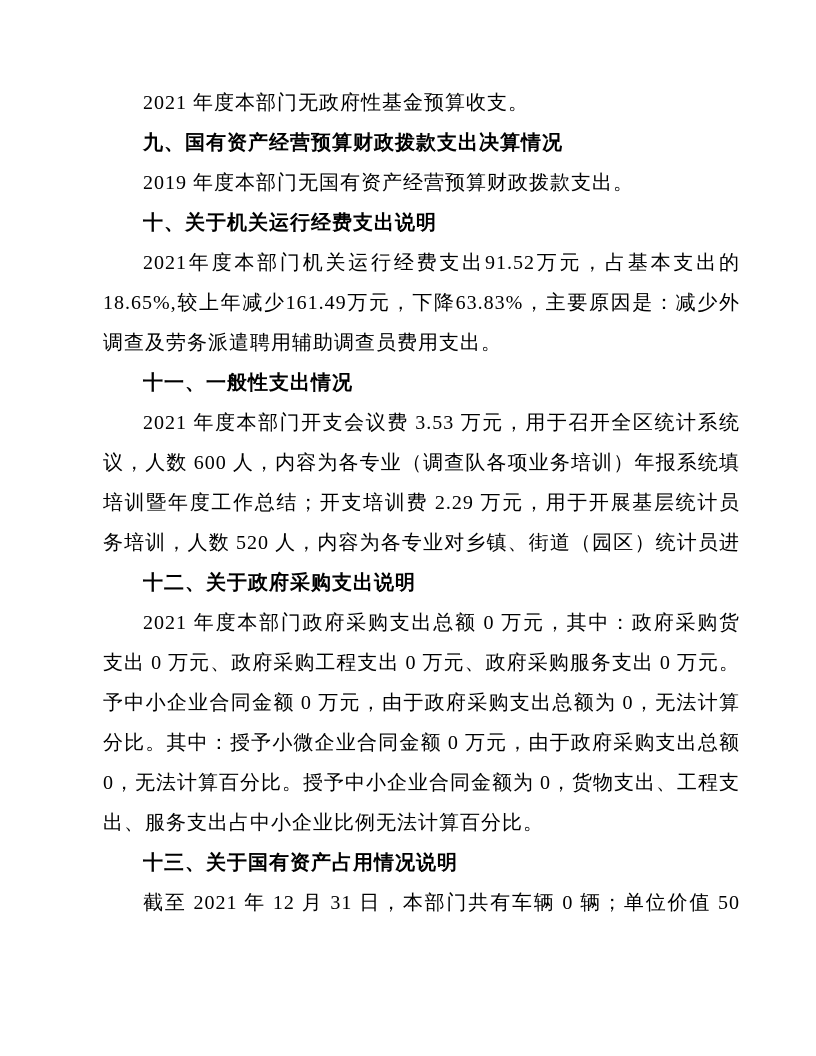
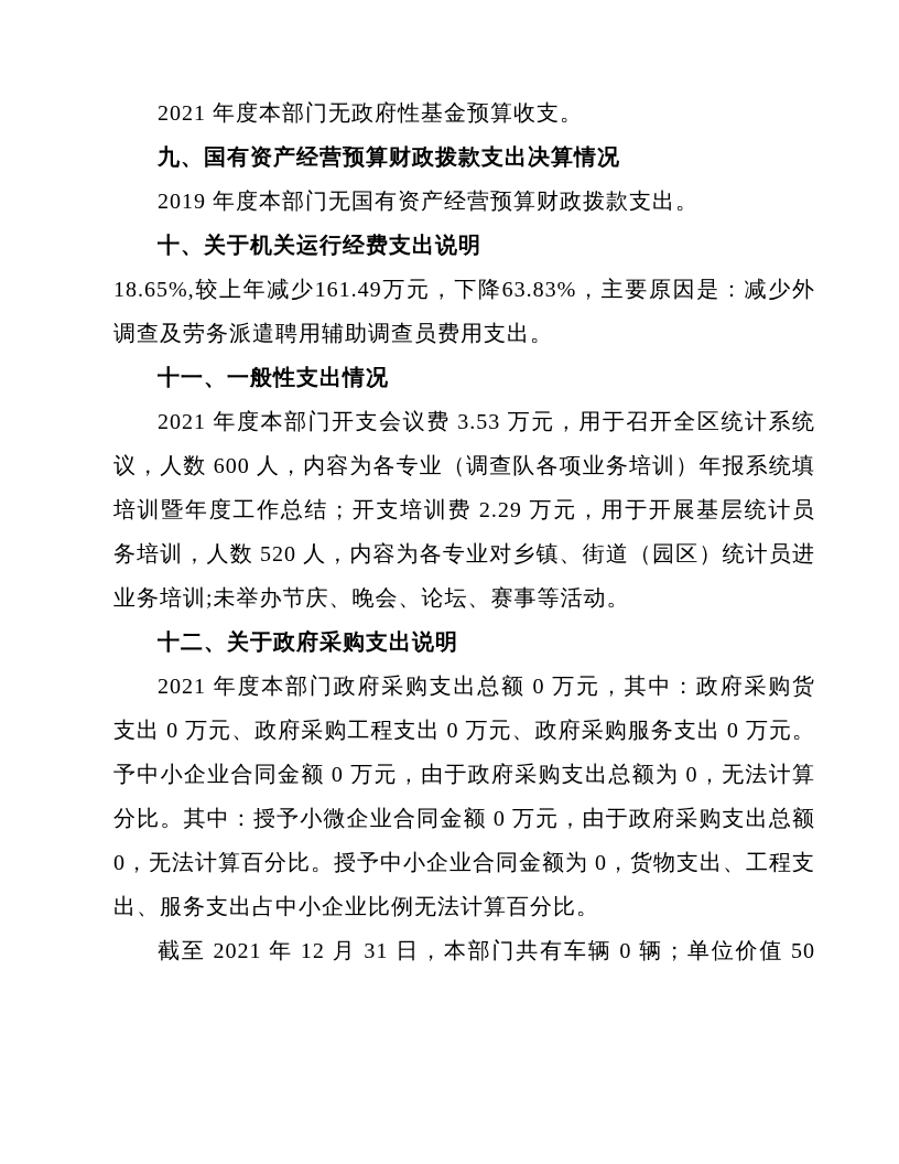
  2021 年度本部门无政府性基金预算收支。
  九、国有资产经营预算财政拨款支出决算情况
  2019 年度本部门无国有资产经营预算财政拨款支出。
  十、关于机关运行经费支出说明
- 2021年度本部门机关运行经费支出91.52万元，占基本支出的
  18.65%,较上年减少161.49万元，下降63.83%，主要原因是：减少外
  调查及劳务派遣聘用辅助调查员费用支出。
  十一、一般性支出情况
  2021 年度本部门开支会议费 3.53 万元，用于召开全区统计系统
  议，人数 600 人，内容为各专业（调查队各项业务培训）年报系统填
  培训暨年度工作总结；开支培训费 2.29 万元，用于开展基层统计员
  务培训，人数 520 人，内容为各专业对乡镇、街道（园区）统计员进
+ 业务培训;未举办节庆、晚会、论坛、赛事等活动。
  十二、关于政府采购支出说明
  2021 年度本部门政府采购支出总额 0 万元，其中：政府采购货
  支出 0 万元、政府采购工程支出 0 万元、政府采购服务支出 0 万元。
  予中小企业合同金额 0 万元，由于政府采购支出总额为 0，无法计算
  分比。其中：授予小微企业合同金额 0 万元，由于政府采购支出总额
  0，无法计算百分比。授予中小企业合同金额为 0，货物支出、工程支
  出、服务支出占中小企业比例无法计算百分比。
- 十三、关于国有资产占用情况说明
  截至 2021 年 12 月 31 日，本部门共有车辆 0 辆；单位价值 50
